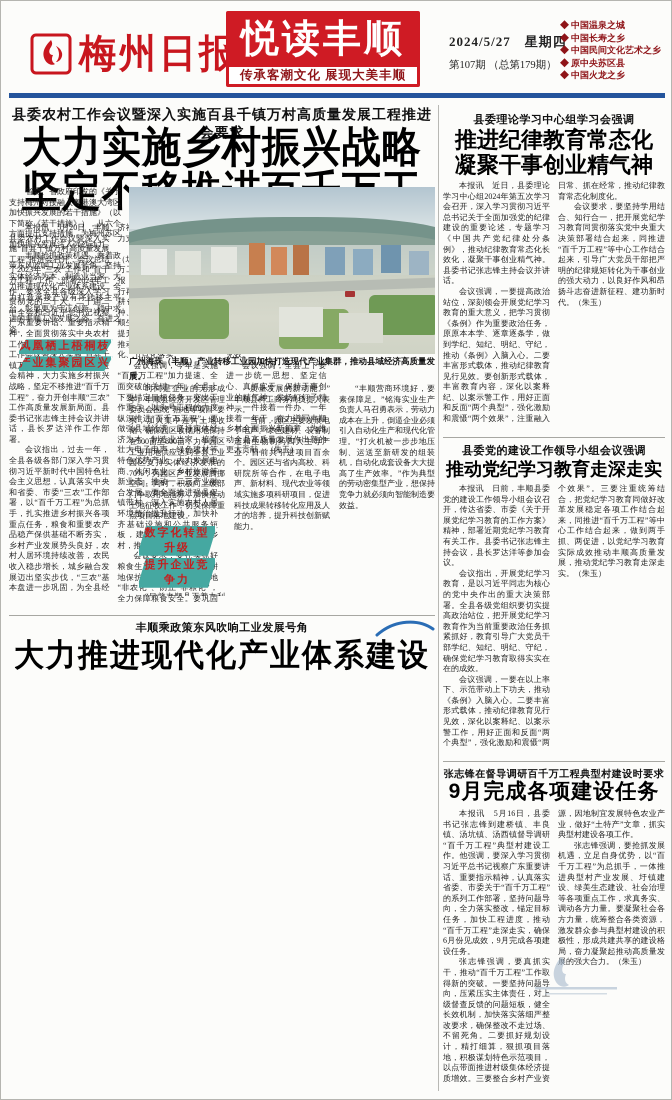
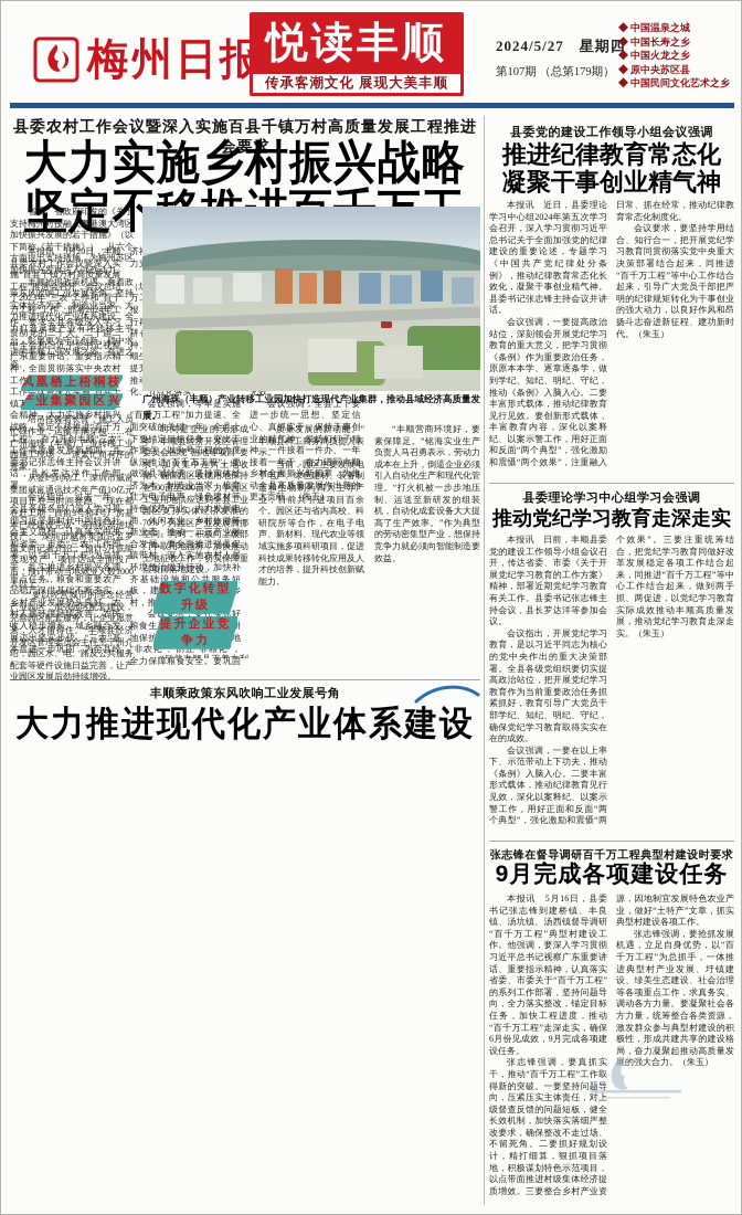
  梅州日报
  悦读丰顺
  传承客潮文化 展现大美丰顺
  2024/5/27 星期四
  第107期 （总第179期）
  ◆ 中国温泉之城
  ◆ 中国长寿之乡
- ◆ 中国民间文化艺术之乡
+ ◆ 中国火龙之乡
  ◆ 原中央苏区县
- ◆ 中国火龙之乡
+ ◆ 中国民间文化艺术之乡
  县委农村工作会议暨深入实施百县千镇万村高质量发展工程推进会要求
  大力实施乡村振兴战略
  本报讯 5月20日，丰顺县委农村工作会议暨深入实施“百县千镇万村高质量发展工程”推进会召开，会议总结了2023年“三农”工作和“百千万工程”工作，部署2024年工作，要求全县各级深入学习贯彻党的二十大、二十届二中全会和习近平总书记视察广东重要讲话、重要指示精神，全面贯彻落实中央农村工作工作会议暨深入实施“百县千镇会精神，大力实施乡村振兴战略，坚定不移推进“百千万工程”，奋力开创丰顺“三农”工作高质量发展新局面。县委书记张志锋主持会议并讲话，县长罗达洋作工作部署。
  会议指出，过去一年，全县各级各部门深入学习贯彻习近平新时代中国特色社会主义思想，认真落实中央和省委、市委“三农”工作部署，以“百千万工程”为总抓手，扎实推进乡村振兴各项重点任务，粮食和重要农产品稳产保供基础不断夯实，乡村产业发展势头良好，农村人居环境持续改善，农民收入稳步增长，城乡融合发展迈出坚实步伐，“三农”基本盘进一步巩固，为全县经济力
  会议强调，今年是实施“百千万工程”加力提速、全面突破的关键一年。全县上下要锚定目标任务，突出工作重点，以头号工程的力度纵深推进“百千万工程”。要做强县域经济，坚持实体经济为本、制造业当家，培育壮大电子电声、绿色建材等特色优势产业，大力发展电商、休闲农业、乡村旅游等新业态，推动一二三产业融合发展。要全面推进强县促镇带村，深入实施农村人居环境整治提升行动，加快补齐基础设施和公共服务短板，建村，推
  会议强调，全县上下要进一步统一思想、坚定信心、真抓实干，保持干事创业的精气神，发扬钉钉子精神，一件接着一件办、一年接着一年干，奋力谱写丰顺乡村全面振兴新篇章，为推动全县高质量发展作出新的更大贡献。（朱玉）
  丰顺乘政策东风吹响工业发展号角
  大力推进现代化产业体系建设
  省委、省政府印发的《关于支持梅州对接融入粤港澳大湾区加快振兴发展的若干措施》（以下简称《若干措施》），从六个方面提出支持措施，为梅州苏区加快振兴发展注入强劲动力。
  丰顺抢抓政策机遇，乘着政策东风吹响工业发展号角，坚持实体经济为本、制造业当家，大力推进现代化产业体系建设，全力打造承接产业有序转移主平台，彰显更为守正创新、稳中求进的丰顺工业发展之姿、奋进之姿。
  凤凰栖上梧桐枝
  产业集聚园区兴
+ 塔吊挥舞着长臂，施工人员忙碌作业，运输车辆穿梭……在广州海珠（丰顺）产业转移工业园施工现场，一派繁忙而有序的景象。
+ 从签约到动工，深圳市威富集团威富通讯技术年产值10亿元项目正在与时间赛跑。“现在都在赶工期，目前3号和4号厂房基本已经建设完成，等待机器进场投产。”深圳市威富集团总监罗振文向记者介绍，“预计5月底能实现投产，项目达成全面投产后，预计带动当地就业人数1000人以上。”
+ “要以经营城市的理念经营产业园区，加强园区配套建设，完善园区配套服务，让企业愿意来，人才留得住。”丰顺县经济开发区管理委员会主任王宁州介绍，园区水、电、路及公共服务配套等硬件设施日益完善，让产业园区发展后劲持续增强。
  广州海珠（丰顺）产业转移工业园加快打造现代产业集群，推动县域经济高质量发展。
  时间是企业的无形成本。丰顺县经济开发区管理委员会围绕“熟地等项目”要求，加大集中连片土地收储，确保园区收储用地保持在500亩至800亩，力争园区工业用地供应达到全县工业园区支持实体经济发展的70%，为园区产业发展腾挪空间。同时，积极向上级部门争取用地指标，加快推动土地征收工作，切实保障重点项目落地建设。
  数字化转型升级
  提升企业竞争力
  质量发展的新动能。”丰顺县科工商务局负责人表示。
  当前，园区主要发展电子电声、绿色建材、装备制造和生物制药四大主导产业，目前共引进项目百余个。园区还与省内高校、科研院所等合作，在电子电声、新材料、现代农业等领域实施多项科研项目，促进科技成果转移转化应用及人才的培养，提升科技创新赋能力。
  “丰顺营商环境好，要素保障足。”铭海实业生产负责人马召勇表示，劳动力成本在上升，倒逼企业必须引入自动化生产和现代化管理。“打火机被一步步地压制、运送至新研发的组装机，自动化成套设备大大提高了生产效率。”作为典型的劳动密集型产业，想保持竞争力就必须向智能制造要效益。
- 县委理论学习中心组学习会强调
+ 县委党的建设工作领导小组会议强调
  推进纪律教育常态化
  凝聚干事创业精气神
  本报讯 近日，县委理论学习中心组2024年第五次学习会召开，深入学习贯彻习近平总书记关于全面加强党的纪律建设的重要论述，专题学习《中国共产党纪律处分条例》，推动纪律教育常态化长效化，凝聚干事创业精气神。县委书记张志锋主持会议并讲话。
  会议强调，一要提高政治站位，深刻领会开展党纪学习教育的重大意义，把学习贯彻《条例》作为重要政治任务，原原本本学、逐章逐条学，做到学纪、知纪、明纪、守纪，推动《条例》入脑入心。二要丰富形式载体，推动纪律教育见行见效。要创新形式载体，丰富教育内容，深化以案释纪、以案示警工作，用好正面和反面“两个典型”，强化激励和震慑“两个效果”，注重融入日常、抓在经常，推动纪律教育常态化制度化。
  会议要求，要坚持学用结合、知行合一，把开展党纪学习教育同贯彻落实党中央重大决策部署结合起来，同推进“百千万工程”等中心工作结合起来，引导广大党员干部把严明的纪律规矩转化为干事创业的强大动力，以良好作风和昂扬斗志奋进新征程、建功新时代。（朱玉）
- 县委党的建设工作领导小组会议强调
+ 县委理论学习中心组学习会强调
  推动党纪学习教育走深走实
  本报讯 日前，丰顺县委党的建设工作领导小组会议召开，传达省委、市委《关于开展党纪学习教育的工作方案》精神，部署近期党纪学习教育有关工作。县委书记张志锋主持会议，县长罗达洋等参加会议。
  会议指出，开展党纪学习教育，是以习近平同志为核心的党中央作出的重大决策部署。全县各级党组织要切实提高政治站位，把开展党纪学习教育作为当前重要政治任务抓紧抓好，教育引导广大党员干部学纪、知纪、明纪、守纪，确保党纪学习教育取得实实在在的成效。
  会议强调，一要在以上率下、示范带动上下功夫，推动《条例》入脑入心。二要丰富形式载体，推动纪律教育见行见效，深化以案释纪、以案示警工作，用好正面和反面“两个典型”，强化激励和震慑“两个效果”。三要注重统筹结合，把党纪学习教育同做好改革发展稳定各项工作结合起来，同推进“百千万工程”等中心工作结合起来，做到两手抓、两促进，以党纪学习教育实际成效推动丰顺高质量发展，推动党纪学习教育走深走实。（朱玉）
  张志锋在督导调研百千万工程典型村建设时要求
  9月完成各项建设任务
  本报讯 5月16日，县委书记张志锋到建桥镇、丰良镇、汤坑镇、汤西镇督导调研“百千万工程”典型村建设工作。他强调，要深入学习贯彻习近平总书记视察广东重要讲话、重要指示精神，认真落实省委、市委关于“百千万工程”的系列工作部署，坚持问题导向，全力落实整改，锚定目标任务，加快工程进度，推动“百千万工程”走深走实，确保6月份见成效，9月完成各项建设任务。
  张志锋强调，要真抓实干，推动“百千万工程”工作取得新的突破。一要坚持问题导向，压紧压实主体责任，对上级督查反馈的问题短板，健全长效机制，加快落实落细严整改要求，确保整改不走过场、不留死角。二要抓好规划设计，精打细算，狠抓项目落地，积极谋划特色示范项目，以点带面推进村级集体经济提质增效。三要整合乡村产业资源，因地制宜发展特色农业产业，做好“土特产”文章，抓实典型村建设各项工作。
  张志锋强调，要抢抓发展机遇，立足自身优势，以“百千万工程”为总抓手，一体推进典型村产业发展、圩镇建设、绿美生态建设、社会治理等各项重点工作，求真务实、调动各方力量。要凝聚社会各方力量，统筹整合各类资源，激发群众参与典型村建设的积极性，形成共建共享的建设格局，奋力凝聚起推动高质量发展的强大合力。（朱玉）
